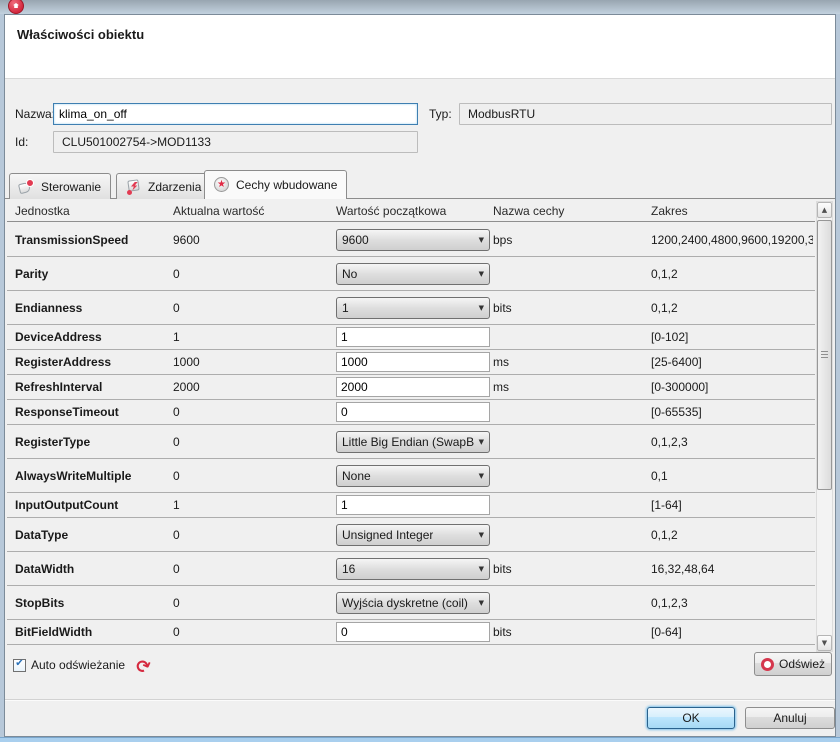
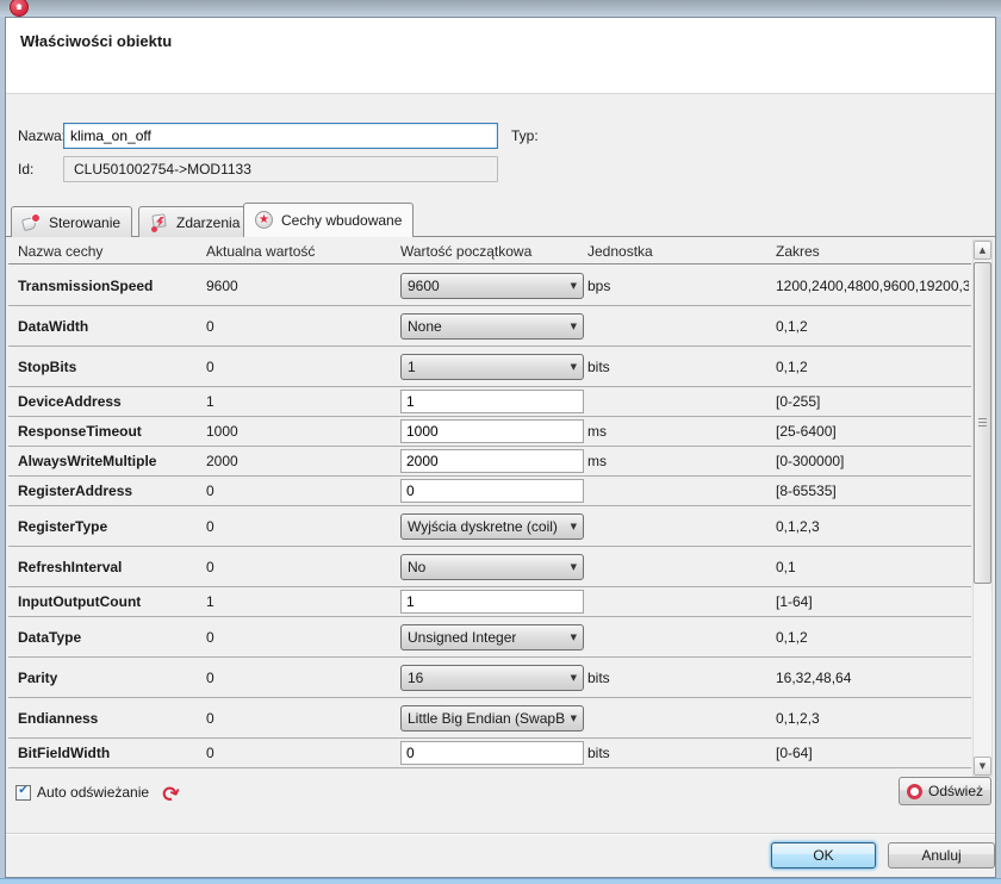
  Właściwości obiektu
  Nazwa
  klima_on_off
  Typ:
- ModbusRTU
  Id:
  CLU501002754->MOD1133
  Sterowanie
  Zdarzenia
  ★
  Cechy wbudowane
- Jednostka
+ Nazwa cechy
  Aktualna wartość
  Wartość początkowa
- Nazwa cechy
+ Jednostka
  Zakres
  TransmissionSpeed
  9600
  9600
  ▼
  bps
  1200,2400,4800,9600,19200,3
- Parity
+ DataWidth
  0
- No
+ None
  ▼
  0,1,2
- Endianness
+ StopBits
  0
  1
  ▼
  bits
  0,1,2
  DeviceAddress
  1
  1
- [0-102]
+ [0-255]
- RegisterAddress
+ ResponseTimeout
  1000
  1000
  ms
  [25-6400]
- RefreshInterval
+ AlwaysWriteMultiple
  2000
  2000
  ms
  [0-300000]
- ResponseTimeout
+ RegisterAddress
  0
  0
- [0-65535]
+ [8-65535]
  RegisterType
  0
- Little Big Endian (SwapB
+ Wyjścia dyskretne (coil)
  ▼
  0,1,2,3
- AlwaysWriteMultiple
+ RefreshInterval
  0
- None
+ No
  ▼
  0,1
  InputOutputCount
  1
  1
  [1-64]
  DataType
  0
  Unsigned Integer
  ▼
  0,1,2
- DataWidth
+ Parity
  0
  16
  ▼
  bits
  16,32,48,64
- StopBits
+ Endianness
  0
- Wyjścia dyskretne (coil)
+ Little Big Endian (SwapB
  ▼
  0,1,2,3
  BitFieldWidth
  0
  0
  bits
  [0-64]
  ▲
  ▼
  ✔
  Auto odświeżanie
  Odśwież
  OK
  Anuluj
